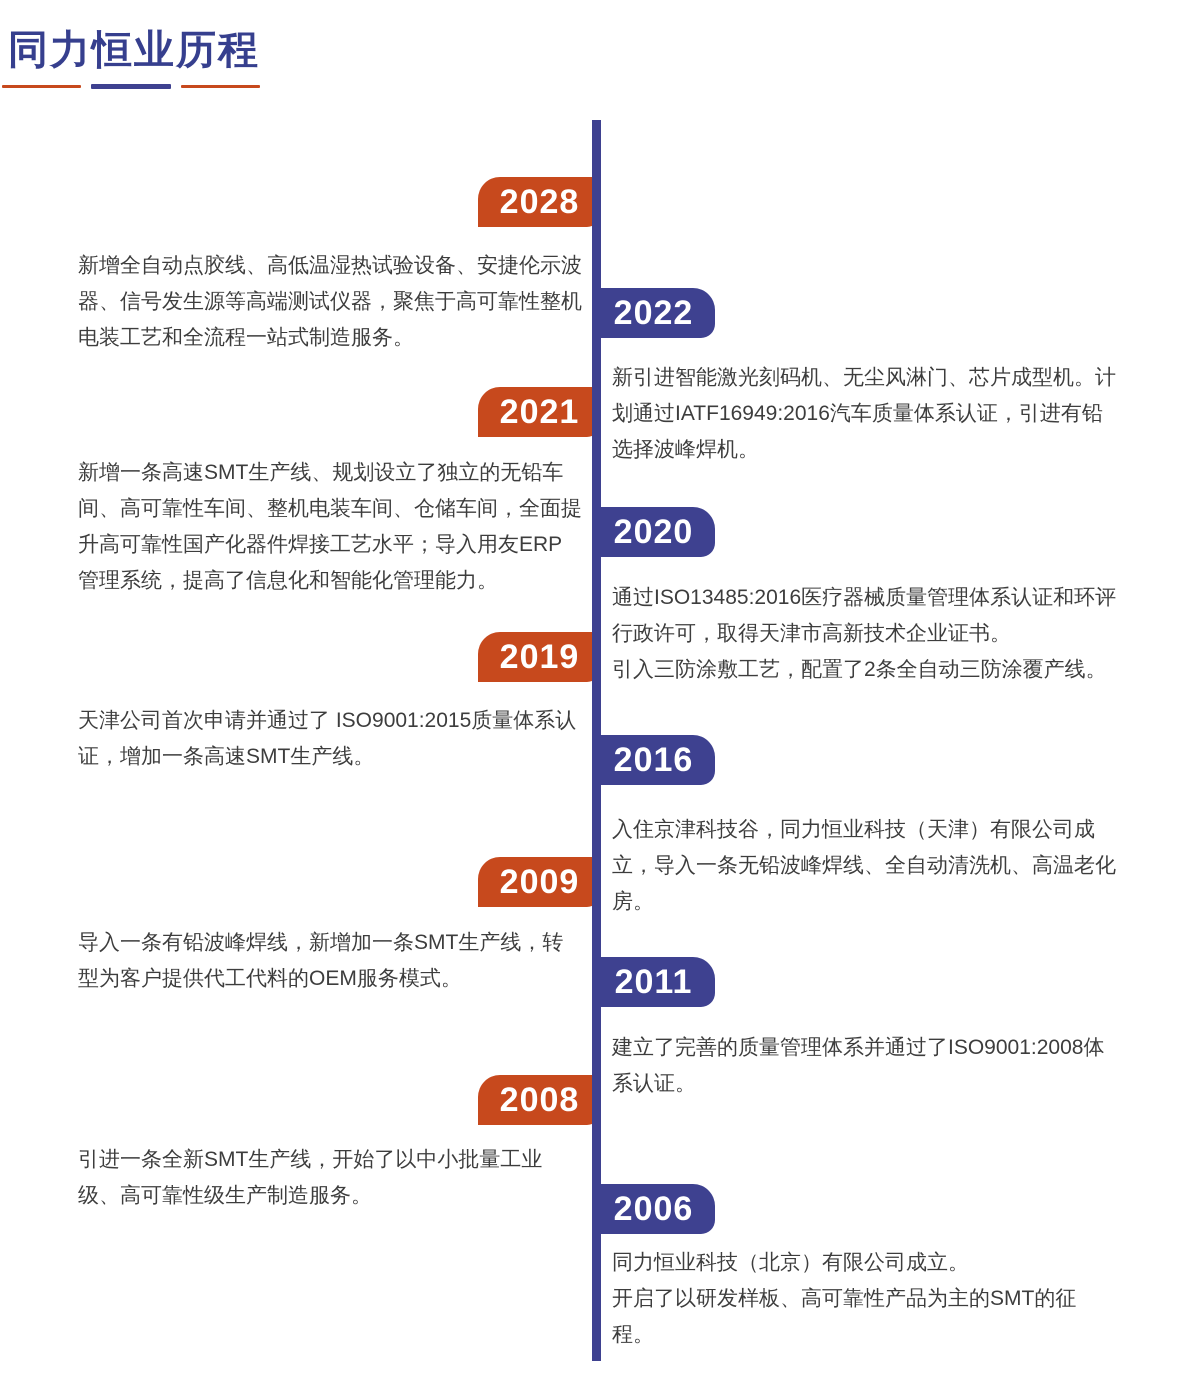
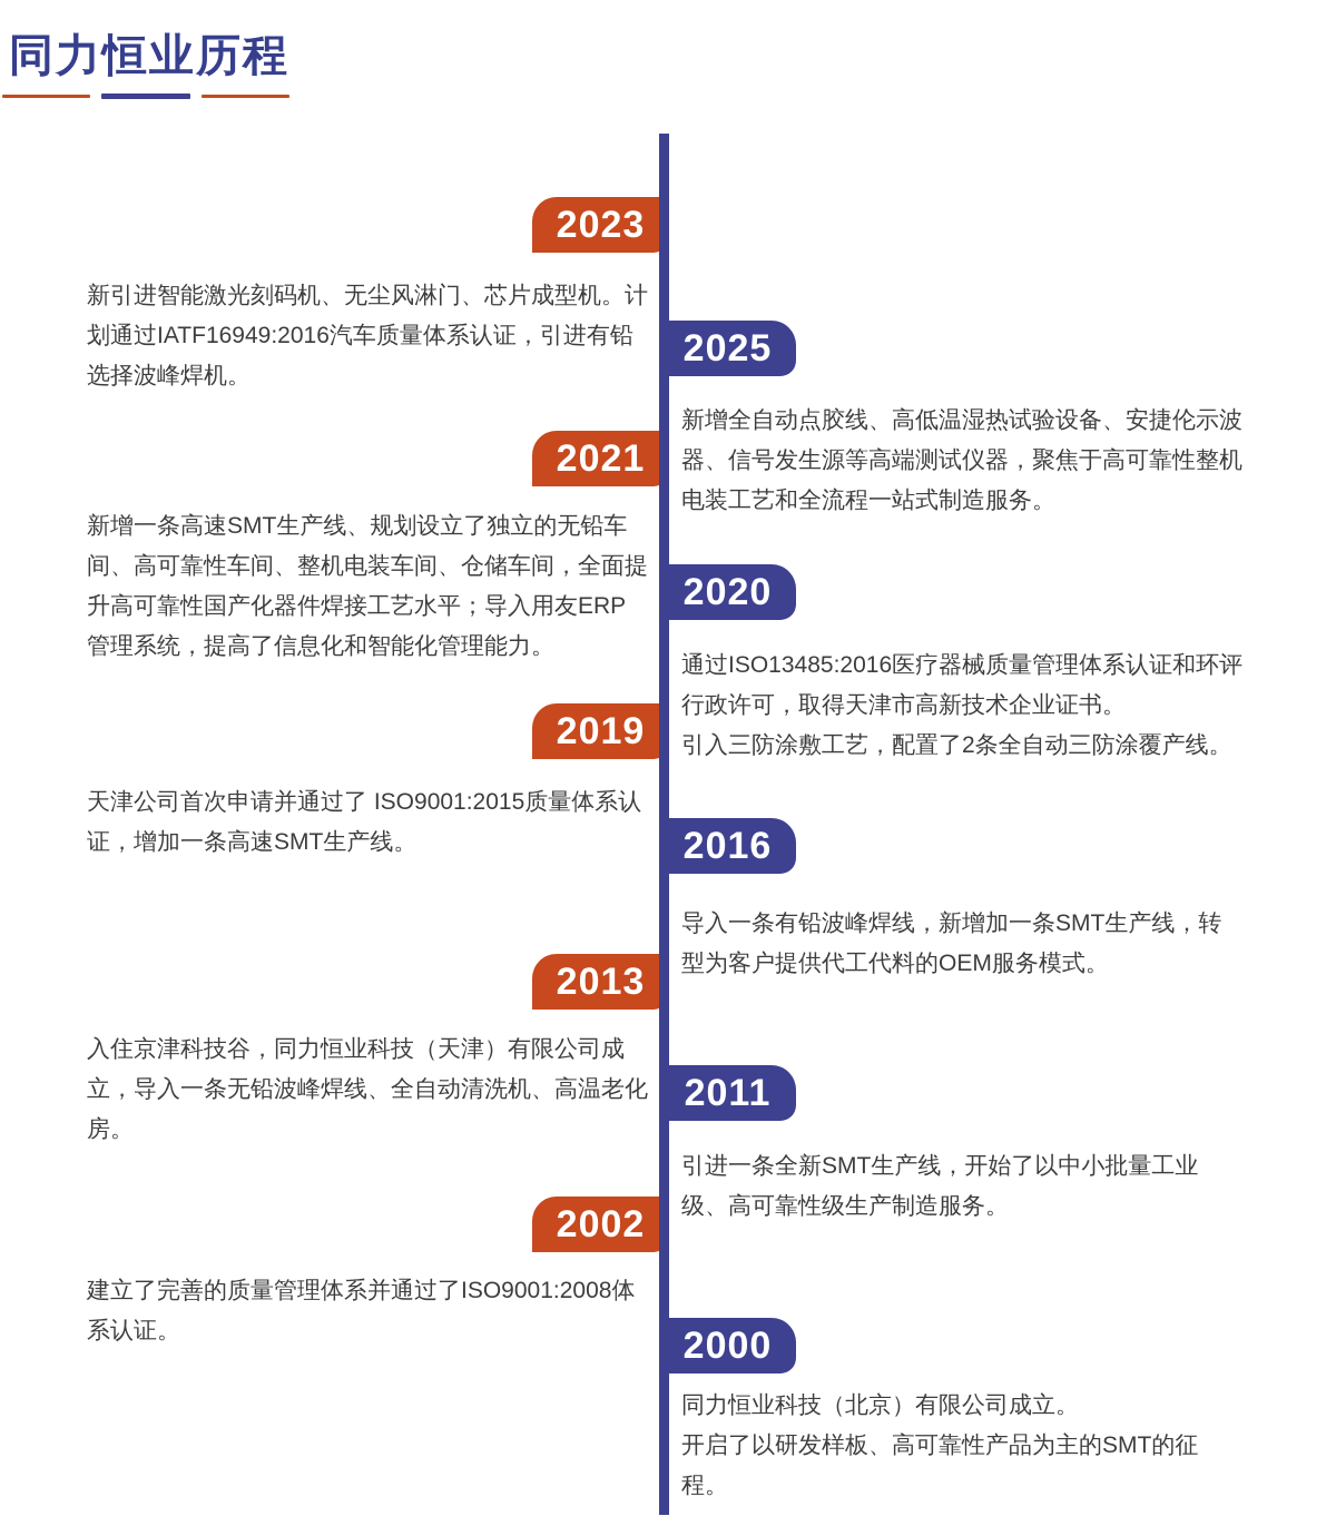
  同力恒业历程
- 2028
+ 2023
- 新增全自动点胶线、高低温湿热试验设备、安捷伦示波器、信号发生源等高端测试仪器，聚焦于高可靠性整机电装工艺和全流程一站式制造服务。
+ 新引进智能激光刻码机、无尘风淋门、芯片成型机。计划通过IATF16949:2016汽车质量体系认证，引进有铅选择波峰焊机。
- 2022
+ 2025
- 新引进智能激光刻码机、无尘风淋门、芯片成型机。计划通过IATF16949:2016汽车质量体系认证，引进有铅选择波峰焊机。
+ 新增全自动点胶线、高低温湿热试验设备、安捷伦示波器、信号发生源等高端测试仪器，聚焦于高可靠性整机电装工艺和全流程一站式制造服务。
  2021
  新增一条高速SMT生产线、规划设立了独立的无铅车间、高可靠性车间、整机电装车间、仓储车间，全面提升高可靠性国产化器件焊接工艺水平；导入用友ERP管理系统，提高了信息化和智能化管理能力。
  2020
  通过ISO13485:2016医疗器械质量管理体系认证和环评行政许可，取得天津市高新技术企业证书。
  引入三防涂敷工艺，配置了2条全自动三防涂覆产线。
  2019
  天津公司首次申请并通过了 ISO9001:2015质量体系认证，增加一条高速SMT生产线。
  2016
- 入住京津科技谷，同力恒业科技（天津）有限公司成立，导入一条无铅波峰焊线、全自动清洗机、高温老化房。
+ 导入一条有铅波峰焊线，新增加一条SMT生产线，转型为客户提供代工代料的OEM服务模式。
- 2009
+ 2013
- 导入一条有铅波峰焊线，新增加一条SMT生产线，转型为客户提供代工代料的OEM服务模式。
+ 入住京津科技谷，同力恒业科技（天津）有限公司成立，导入一条无铅波峰焊线、全自动清洗机、高温老化房。
  2011
- 建立了完善的质量管理体系并通过了ISO9001:2008体系认证。
+ 引进一条全新SMT生产线，开始了以中小批量工业级、高可靠性级生产制造服务。
- 2008
+ 2002
- 引进一条全新SMT生产线，开始了以中小批量工业级、高可靠性级生产制造服务。
+ 建立了完善的质量管理体系并通过了ISO9001:2008体系认证。
- 2006
+ 2000
  同力恒业科技（北京）有限公司成立。
  开启了以研发样板、高可靠性产品为主的SMT的征程。
